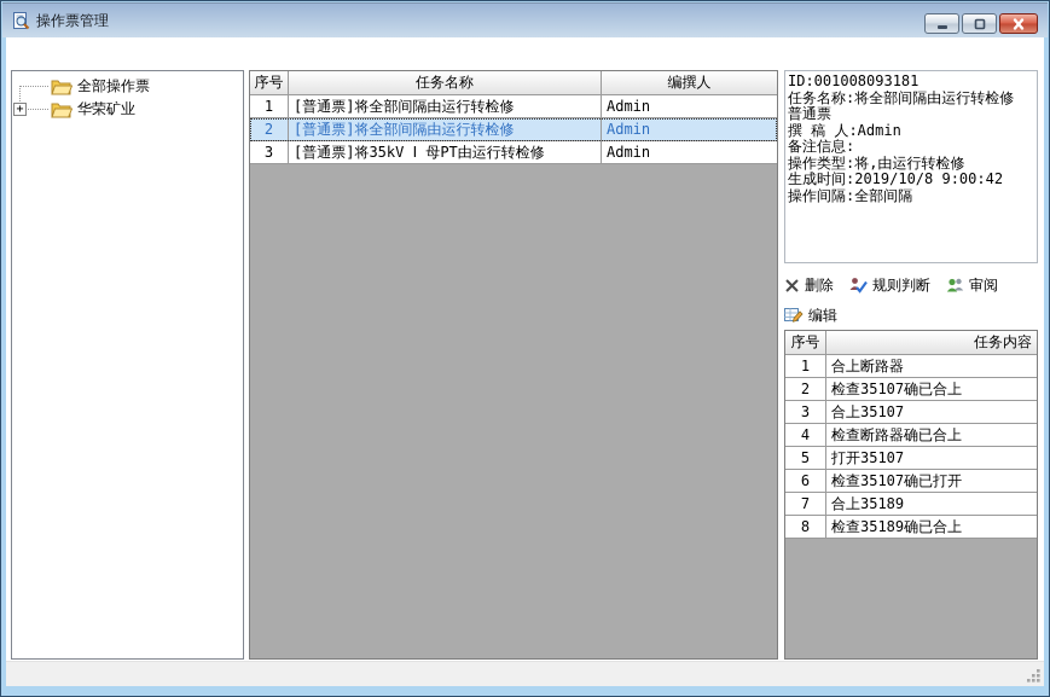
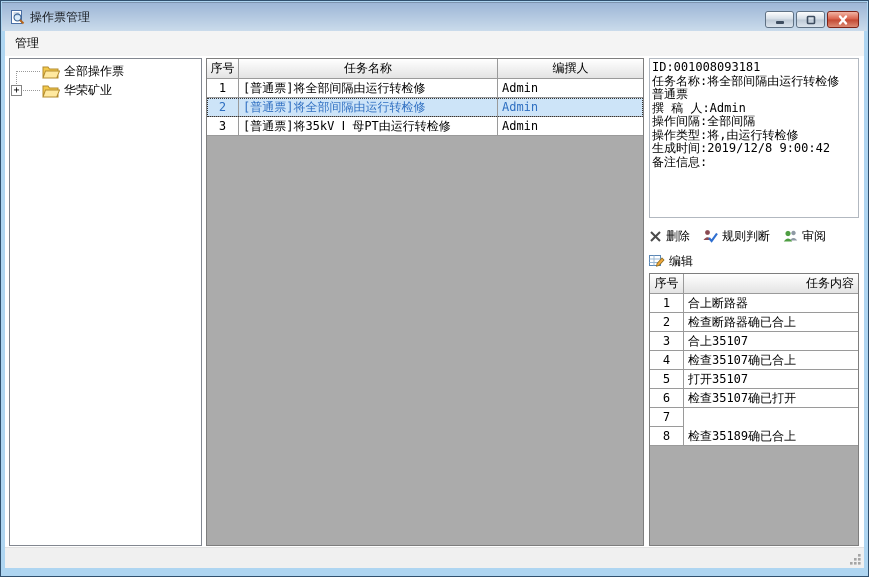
  操作票管理
+ 管理
  全部操作票
  +
  华荣矿业
  序号
  任务名称
  编撰人
  1
  [普通票]将全部间隔由运行转检修
  Admin
  2
  [普通票]将全部间隔由运行转检修
  Admin
  3
  [普通票]将35kV Ⅰ 母PT由运行转检修
  Admin
  ID:001008093181
  任务名称:将全部间隔由运行转检修 普通票
  撰 稿 人:Admin
- 备注信息:
+ 操作间隔:全部间隔
  操作类型:将,由运行转检修
- 生成时间:2019/10/8 9:00:42
+ 生成时间:2019/12/8 9:00:42
- 操作间隔:全部间隔
+ 备注信息:
  删除
  规则判断
  审阅
  编辑
  序号
  任务内容
  1
  合上断路器
  2
- 检查35107确已合上
+ 检查断路器确已合上
  3
  合上35107
  4
- 检查断路器确已合上
+ 检查35107确已合上
  5
  打开35107
  6
  检查35107确已打开
  7
- 合上35189
  8
  检查35189确已合上
